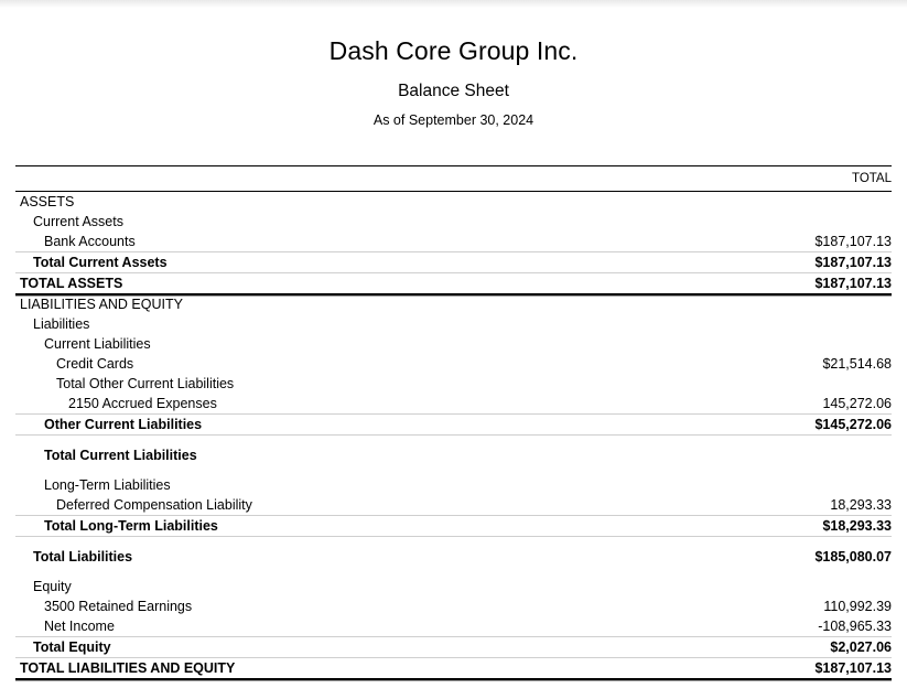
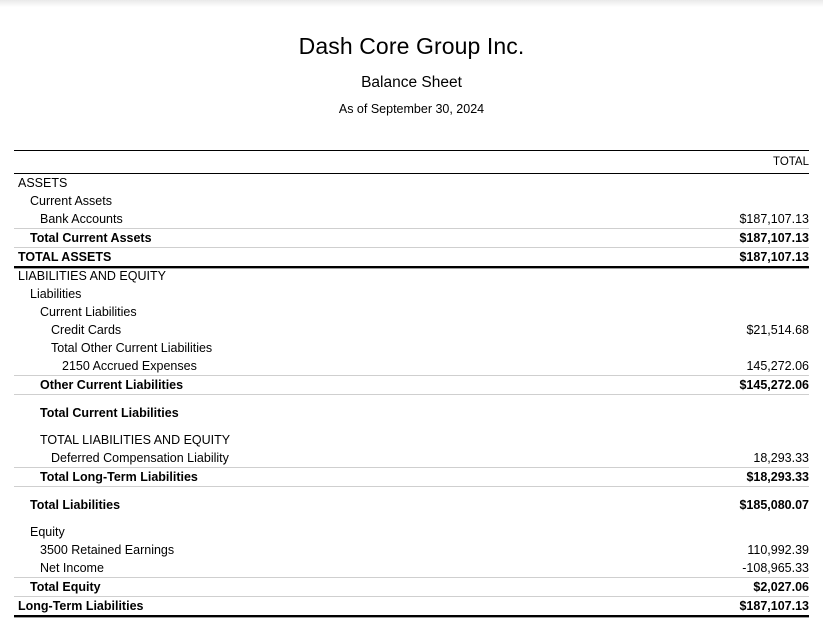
  Dash Core Group Inc.
  Balance Sheet
  As of September 30, 2024
  	TOTAL
  ASSETS
  Current Assets
  Bank Accounts	$187,107.13
  Total Current Assets	$187,107.13
  TOTAL ASSETS	$187,107.13
  LIABILITIES AND EQUITY
  Liabilities
  Current Liabilities
  Credit Cards	$21,514.68
  Total Other Current Liabilities
  2150 Accrued Expenses	145,272.06
  Other Current Liabilities	$145,272.06
  Total Current Liabilities
- Long-Term Liabilities
+ TOTAL LIABILITIES AND EQUITY
  Deferred Compensation Liability	18,293.33
  Total Long-Term Liabilities	$18,293.33
  Total Liabilities	$185,080.07
  Equity
  3500 Retained Earnings	110,992.39
  Net Income	-108,965.33
  Total Equity	$2,027.06
- TOTAL LIABILITIES AND EQUITY	$187,107.13
+ Long-Term Liabilities	$187,107.13
